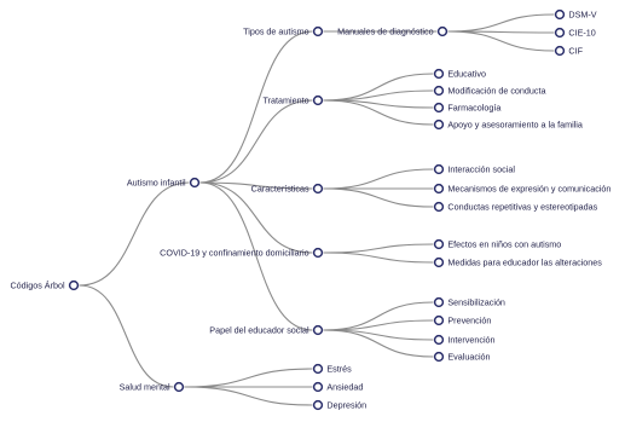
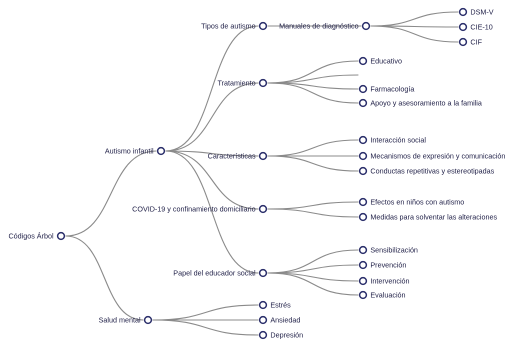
  Códigos Árbol
  Autismo infantil
  Salud mental
  Tipos de autismo
  Tratamiento
  Características
  COVID-19 y confinamiento domiciliario
  Papel del educador social
  Manuales de diagnóstico
  DSM-V
  CIE-10
  CIF
  Educativo
- Modificación de conducta
  Farmacología
  Apoyo y asesoramiento a la familia
  Interacción social
  Mecanismos de expresión y comunicación
  Conductas repetitivas y estereotipadas
  Efectos en niños con autismo
- Medidas para educador las alteraciones
+ Medidas para solventar las alteraciones
  Sensibilización
  Prevención
  Intervención
  Evaluación
  Estrés
  Ansiedad
  Depresión
